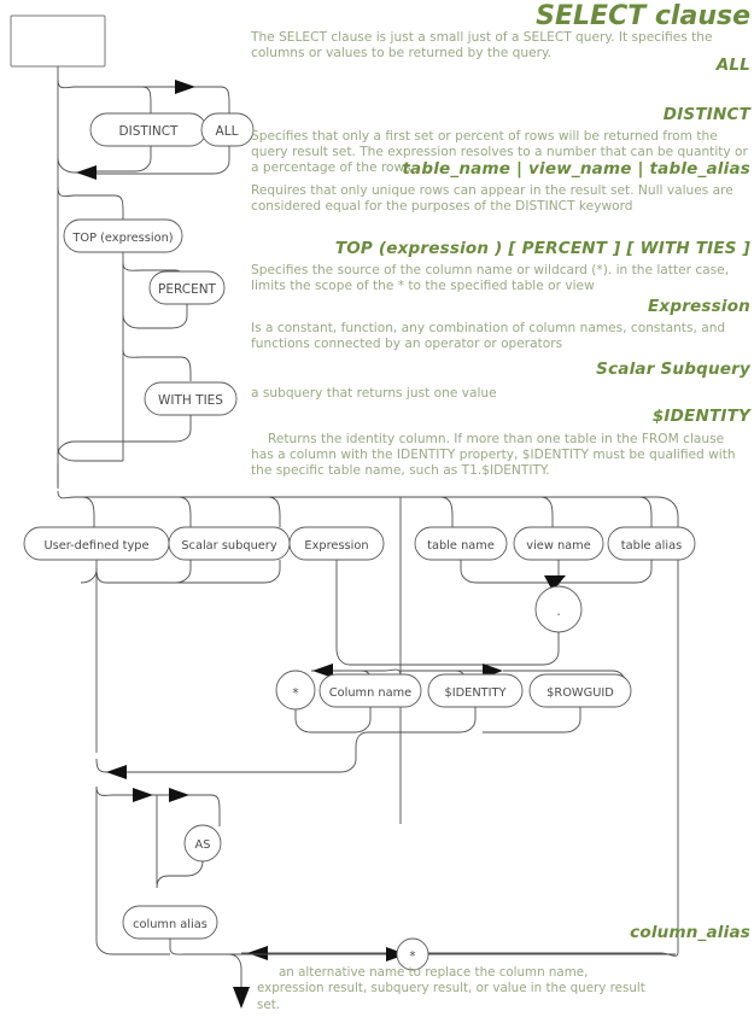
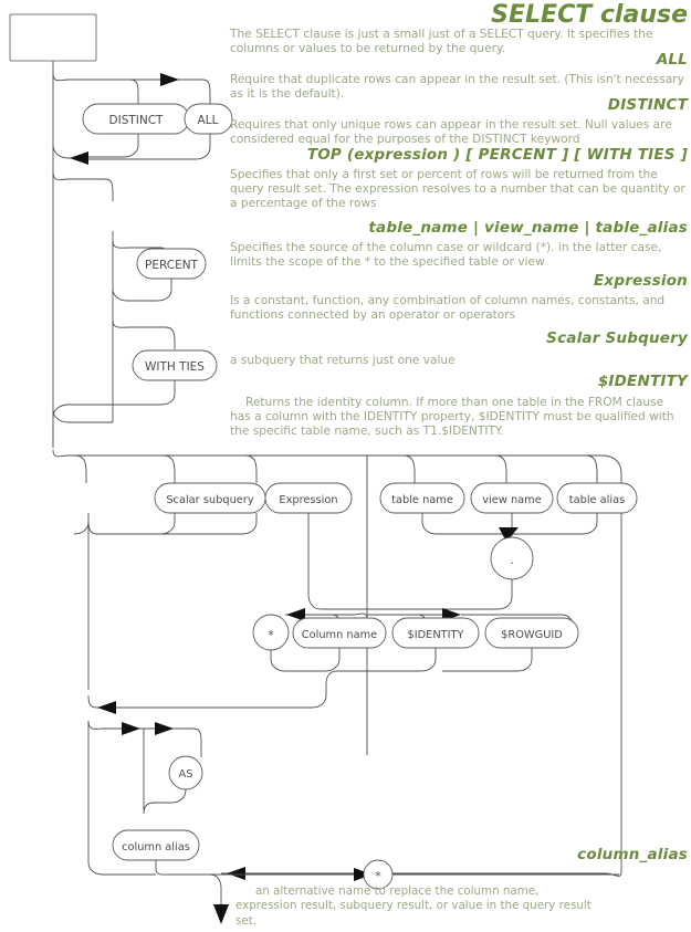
  DISTINCT
  ALL
- TOP (expression)
  PERCENT
  WITH TIES
- User-defined type
  Scalar subquery
  Expression
  table name
  view name
  table alias
  .
  *
  Column name
  $IDENTITY
  $ROWGUID
  AS
  column alias
  *
  SELECT clause
  The SELECT clause is just a small just of a SELECT query. It specifies the columns or values to be returned by the query.
  ALL
+ Require that duplicate rows can appear in the result set. (This isn't necessary as it is the default).
  DISTINCT
- Specifies that only a first set or percent of rows will be returned from the query result set. The expression resolves to a number that can be quantity or a percentage of the rows
+ Requires that only unique rows can appear in the result set. Null values are considered equal for the purposes of the DISTINCT keyword
- table_name | view_name | table_alias
+ TOP (expression ) [ PERCENT ] [ WITH TIES ]
- Requires that only unique rows can appear in the result set. Null values are considered equal for the purposes of the DISTINCT keyword
+ Specifies that only a first set or percent of rows will be returned from the query result set. The expression resolves to a number that can be quantity or a percentage of the rows
- TOP (expression ) [ PERCENT ] [ WITH TIES ]
+ table_name | view_name | table_alias
- Specifies the source of the column name or wildcard (*). in the latter case, limits the scope of the * to the specified table or view
+ Specifies the source of the column case or wildcard (*). in the latter case, limits the scope of the * to the specified table or view
  Expression
  Is a constant, function, any combination of column names, constants, and functions connected by an operator or operators
  Scalar Subquery
  a subquery that returns just one value
  $IDENTITY
  Returns the identity column. If more than one table in the FROM clause has a column with the IDENTITY property, $IDENTITY must be qualified with the specific table name, such as T1.$IDENTITY.
  column_alias
  an alternative name to replace the column name, expression result, subquery result, or value in the query result set.
